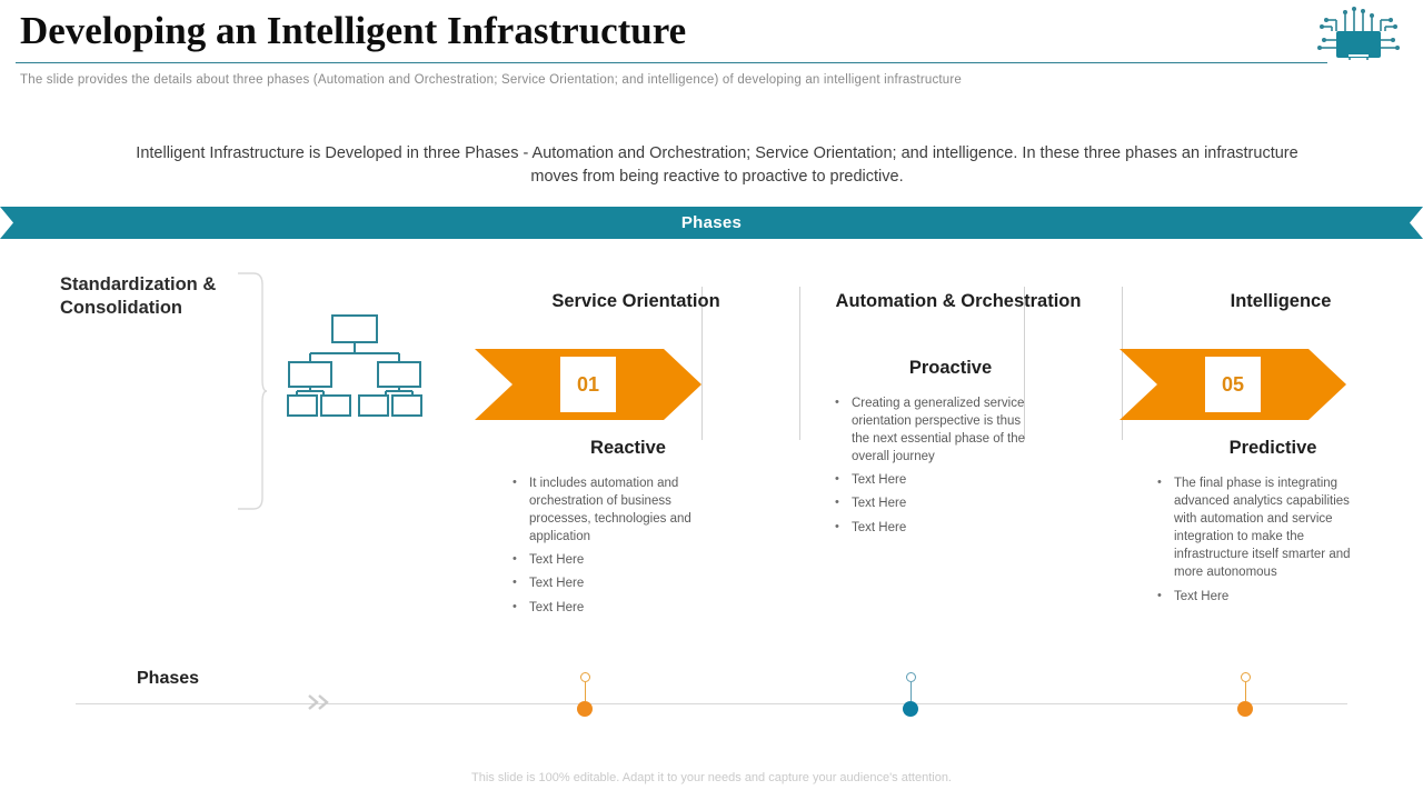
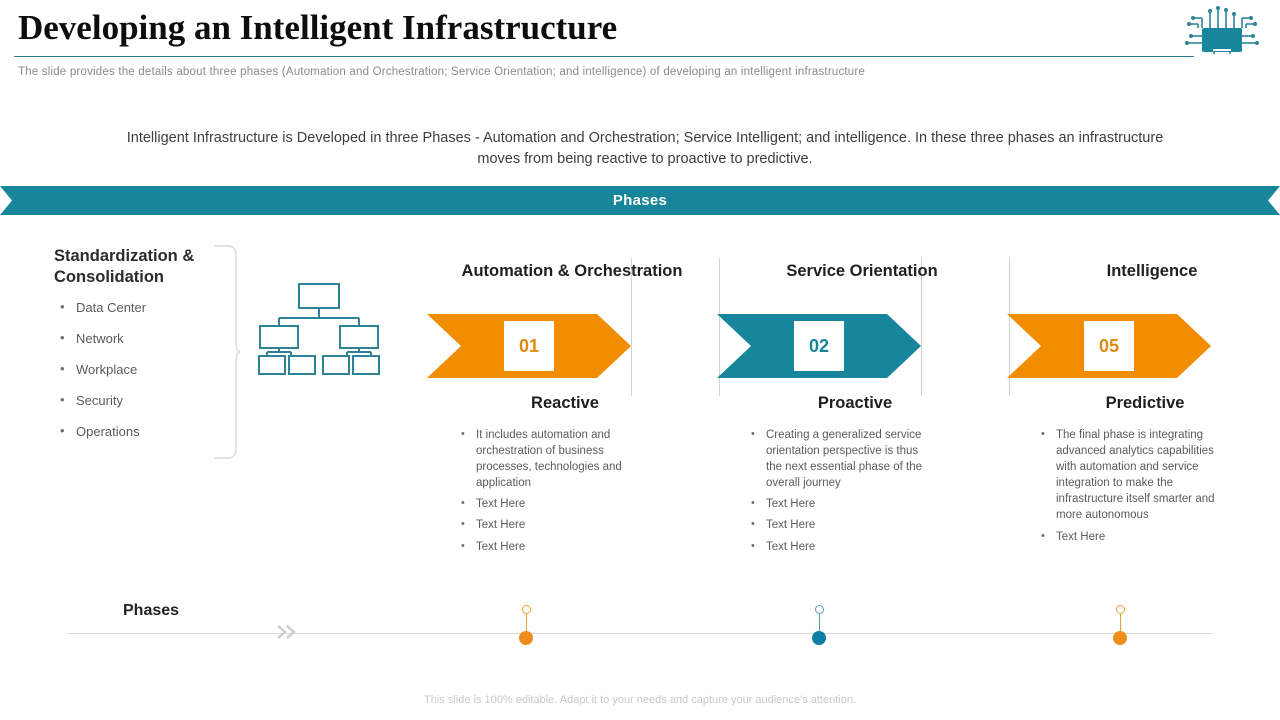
  Developing an Intelligent Infrastructure
  The slide provides the details about three phases (Automation and Orchestration; Service Orientation; and intelligence) of developing an intelligent infrastructure
- Intelligent Infrastructure is Developed in three Phases - Automation and Orchestration; Service Orientation; and intelligence. In these three phases an infrastructure moves from being reactive to proactive to predictive.
+ Intelligent Infrastructure is Developed in three Phases - Automation and Orchestration; Service Intelligent; and intelligence. In these three phases an infrastructure moves from being reactive to proactive to predictive.
  Phases
  Standardization & Consolidation
+ Data Center
+ Network
+ Workplace
+ Security
+ Operations
- Service Orientation
+ Automation & Orchestration
  01
  Reactive
  It includes automation and orchestration of business processes, technologies and application
  Text Here
  Text Here
  Text Here
- Automation & Orchestration
+ Service Orientation
+ 02
  Proactive
  Creating a generalized service orientation perspective is thus the next essential phase of the overall journey
  Text Here
  Text Here
  Text Here
  Intelligence
  05
  Predictive
  The final phase is integrating advanced analytics capabilities with automation and service integration to make the infrastructure itself smarter and more autonomous
  Text Here
  Phases
  This slide is 100% editable. Adapt it to your needs and capture your audience's attention.
